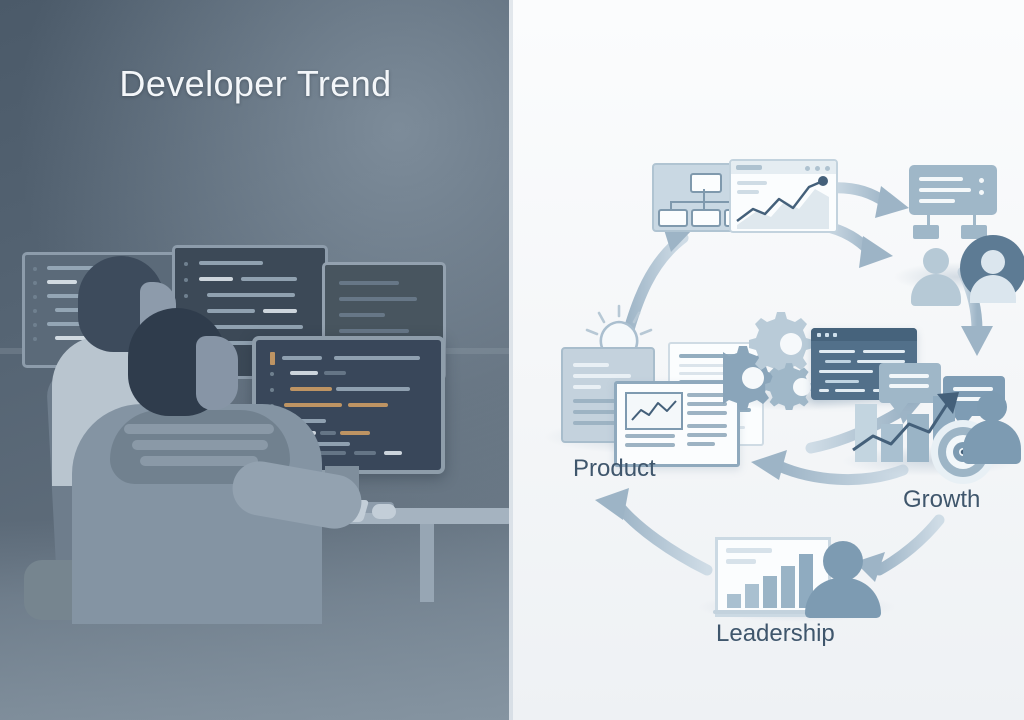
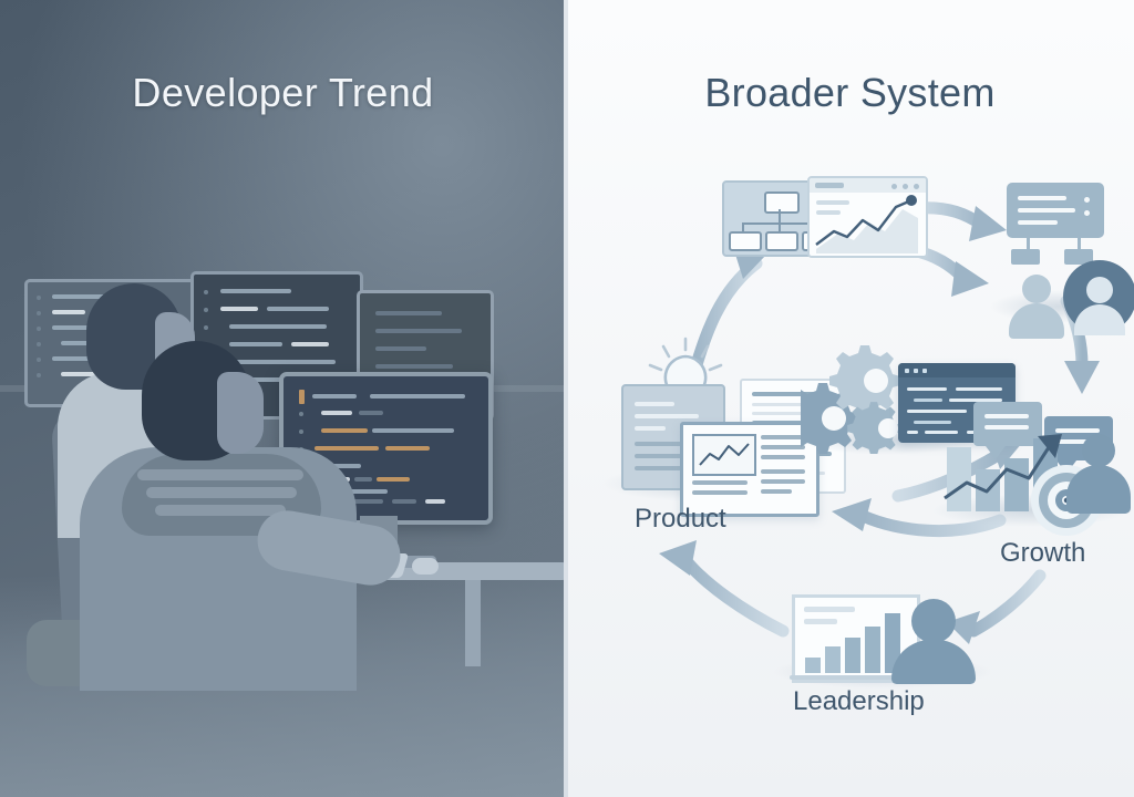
  Developer Trend
  Product
  Growth
  Leadership
+ Broader System
